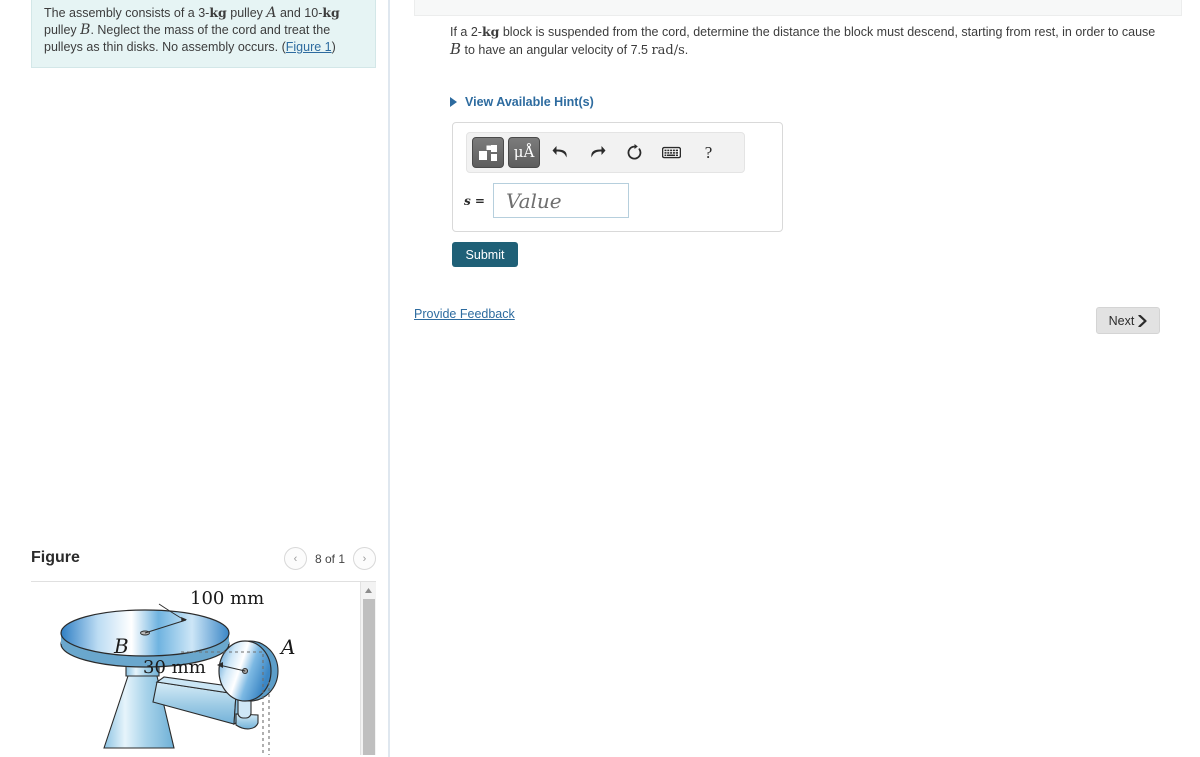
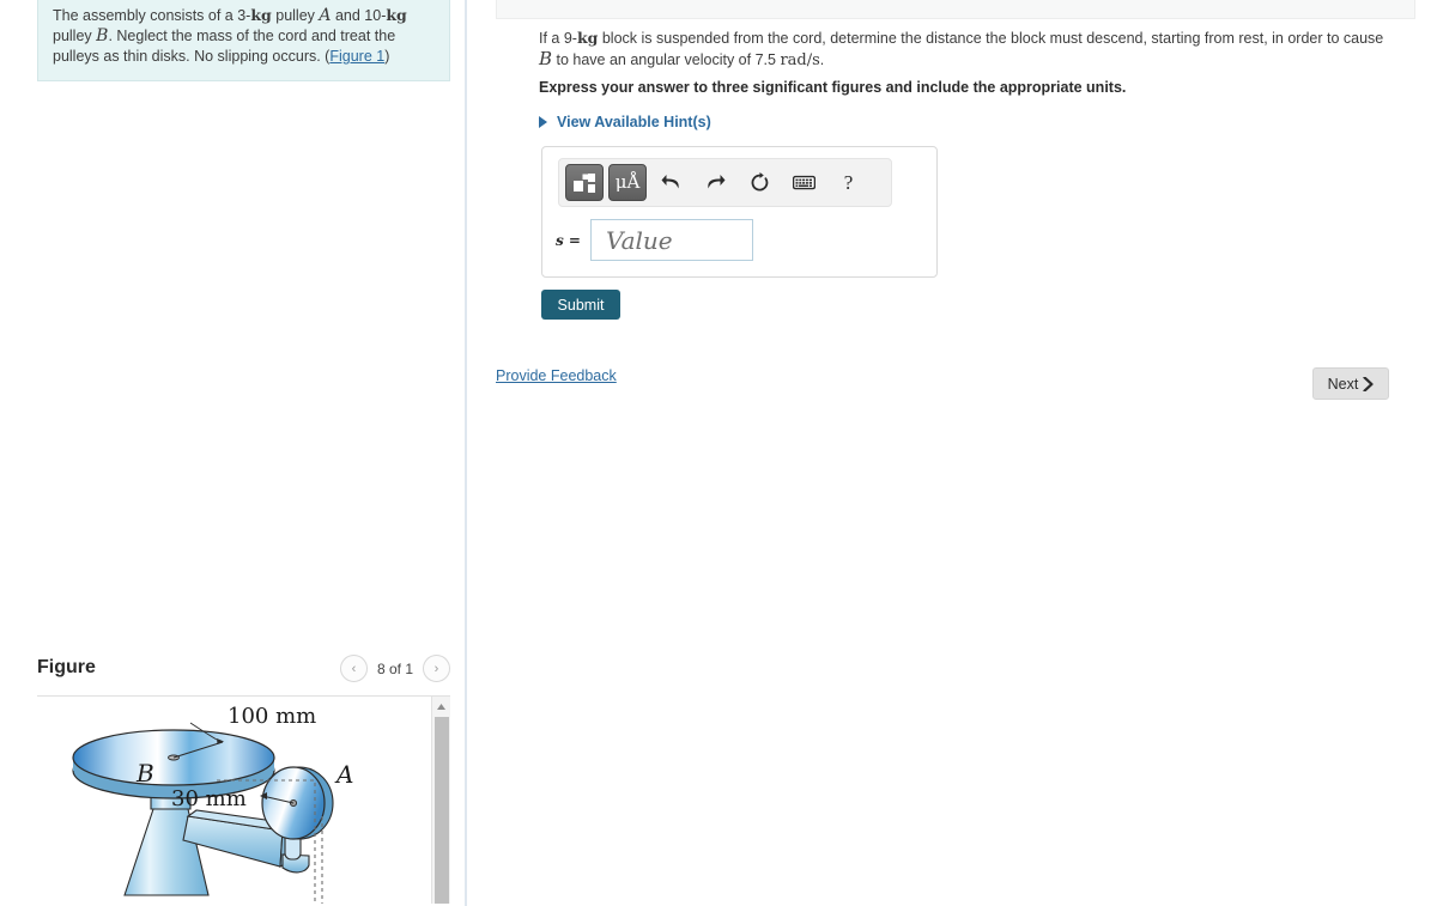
- The assembly consists of a 3-kg pulley A and 10-kg pulley B. Neglect the mass of the cord and treat the pulleys as thin disks. No assembly occurs. (Figure 1)
+ The assembly consists of a 3-kg pulley A and 10-kg pulley B. Neglect the mass of the cord and treat the pulleys as thin disks. No slipping occurs. (Figure 1)
  Figure
  ‹
  8 of 1
  ›
  100 mm
  30 mm
  B
  A
- If a 2-kg block is suspended from the cord, determine the distance the block must descend, starting from rest, in order to cause B to have an angular velocity of 7.5 rad/s.
+ If a 9-kg block is suspended from the cord, determine the distance the block must descend, starting from rest, in order to cause B to have an angular velocity of 7.5 rad/s.
+ Express your answer to three significant figures and include the appropriate units.
  View Available Hint(s)
  μÅ
  ?
  s =
  Value
  Submit
  Provide Feedback
  Next
